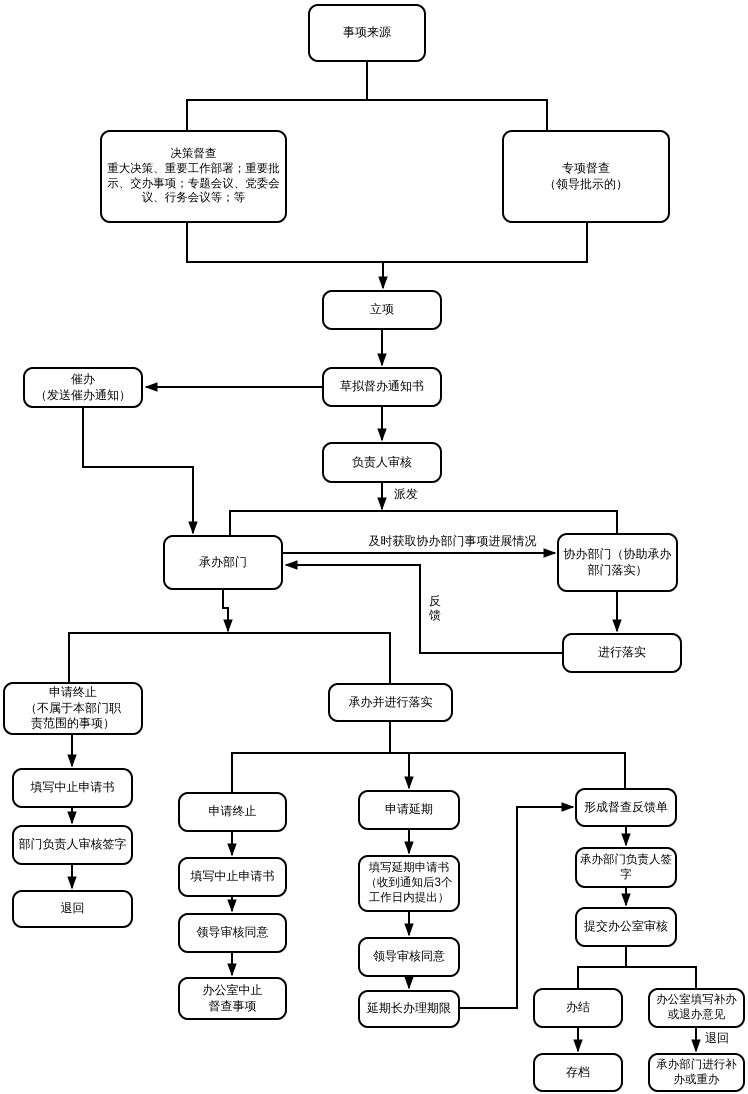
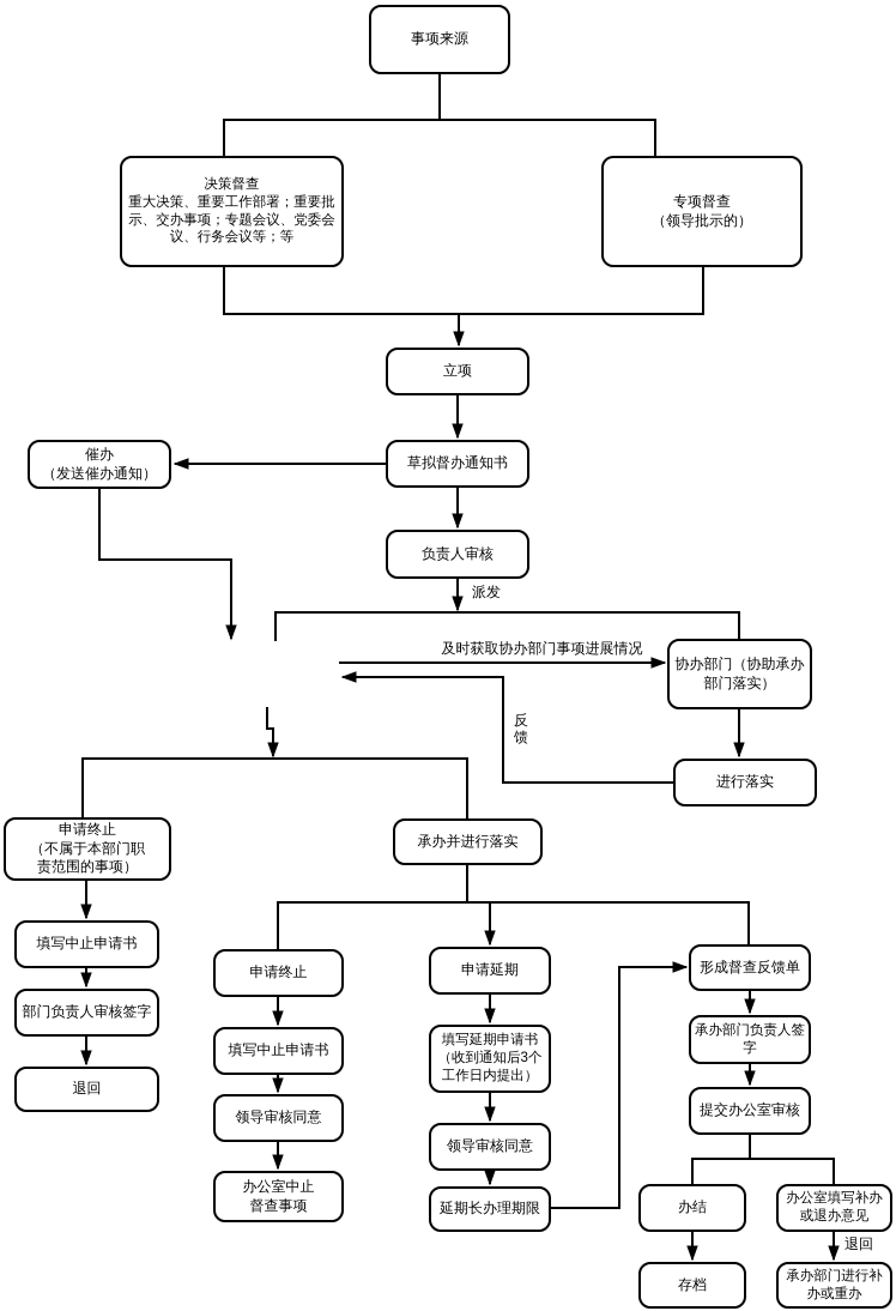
  事项来源
  决策督查
  重大决策、重要工作部署；重要批
  示、交办事项；专题会议、党委会
  议、行务会议等；等
  专项督查
  （领导批示的）
  立项
  草拟督办通知书
  催办
  （发送催办通知）
  负责人审核
- 承办部门
  协办部门（协助承办
  部门落实）
  进行落实
  申请终止
  （不属于本部门职
  责范围的事项）
  承办并进行落实
  填写中止申请书
  部门负责人审核签字
  退回
  申请终止
  填写中止申请书
  领导审核同意
  办公室中止
  督查事项
  申请延期
  填写延期申请书
  （收到通知后3个
  工作日内提出）
  领导审核同意
  延期长办理期限
  形成督查反馈单
  承办部门负责人签
  字
  提交办公室审核
  办结
  办公室填写补办
  或退办意见
  存档
  承办部门进行补
  办或重办
  派发
  及时获取协办部门事项进展情况
  反
  馈
  退回
